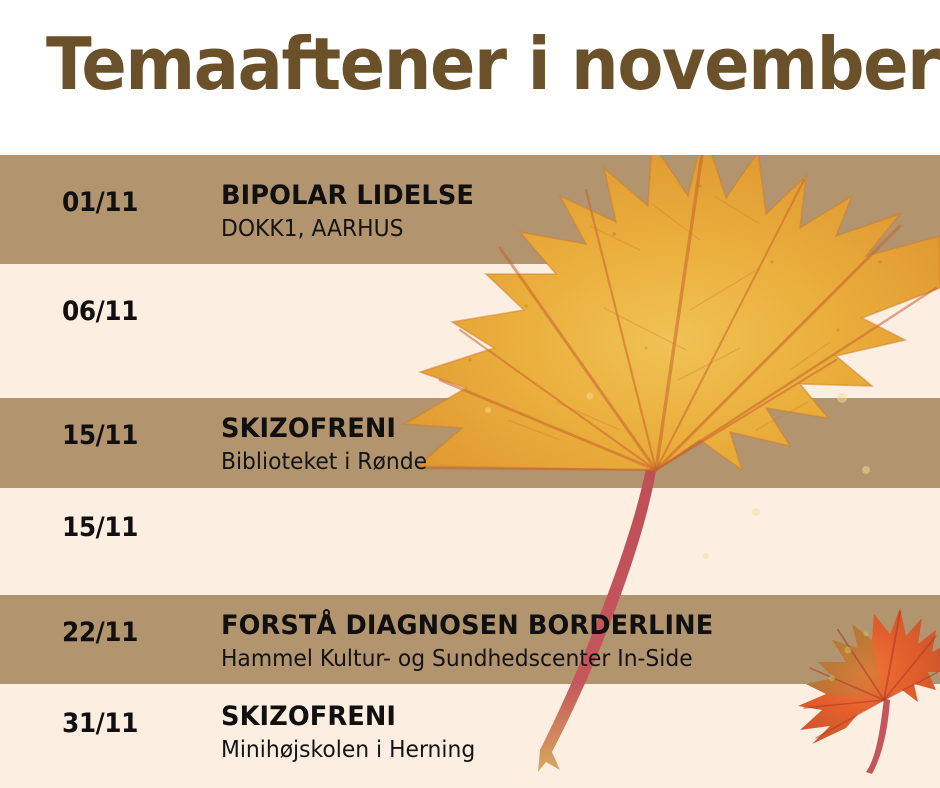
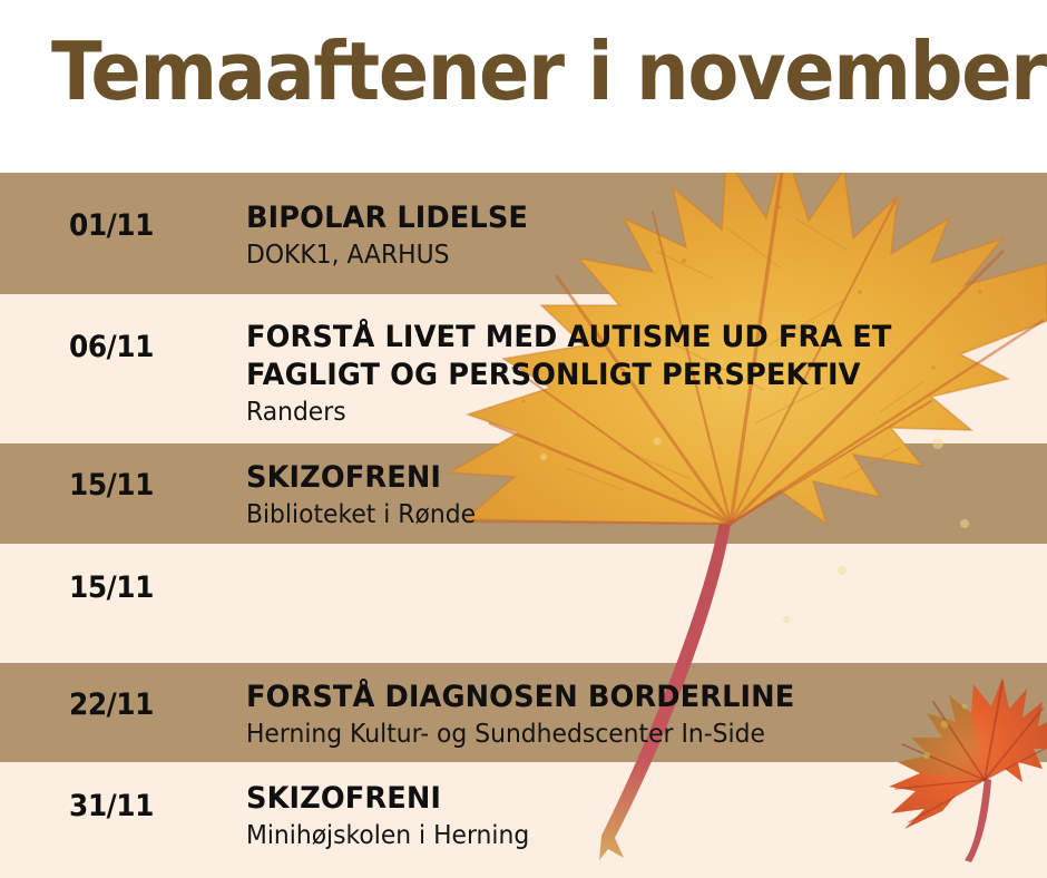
  Temaaftener i november
  01/11
  BIPOLAR LIDELSE
  DOKK1, AARHUS
  06/11
+ FORSTÅ LIVET MED AUTISME UD FRA ET
+ FAGLIGT OG PERSONLIGT PERSPEKTIV
+ Randers
  15/11
  SKIZOFRENI
  Biblioteket i Rønde
  15/11
  22/11
  FORSTÅ DIAGNOSEN BORDERLINE
- Hammel Kultur- og Sundhedscenter In-Side
+ Herning Kultur- og Sundhedscenter In-Side
  31/11
  SKIZOFRENI
  Minihøjskolen i Herning
